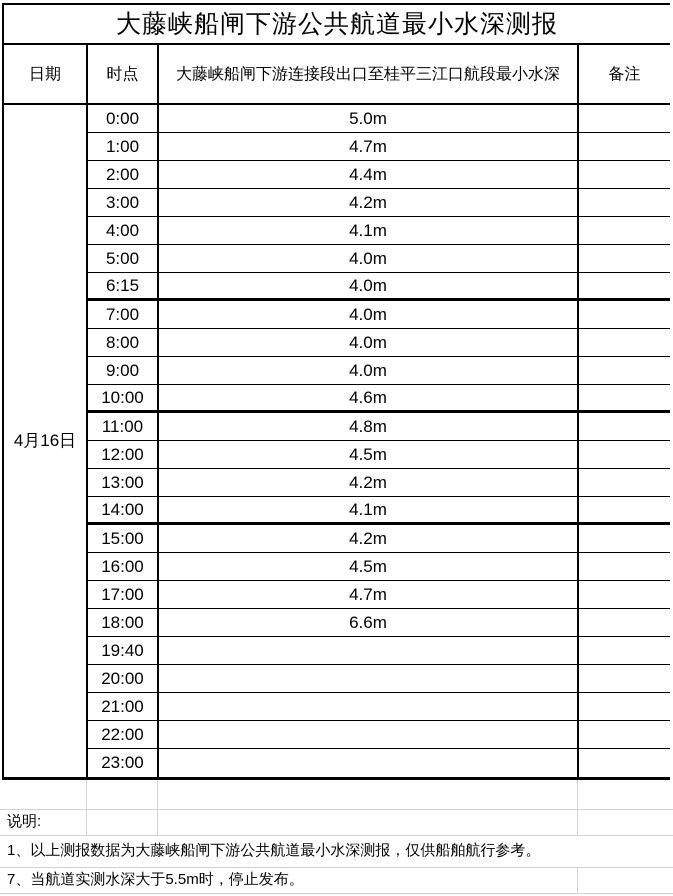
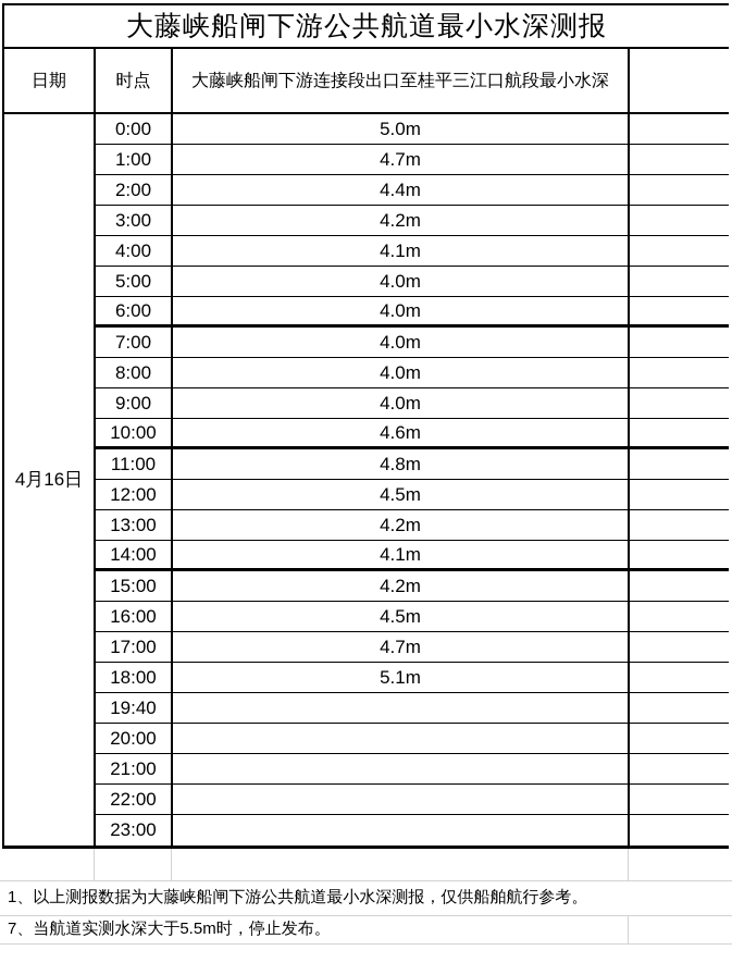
  大藤峡船闸下游公共航道最小水深测报
  日期
  时点
  大藤峡船闸下游连接段出口至桂平三江口航段最小水深
- 备注
  4月16日
  0:00
  5.0m
  1:00
  4.7m
  2:00
  4.4m
  3:00
  4.2m
  4:00
  4.1m
  5:00
  4.0m
- 6:15
+ 6:00
  4.0m
  7:00
  4.0m
  8:00
  4.0m
  9:00
  4.0m
  10:00
  4.6m
  11:00
  4.8m
  12:00
  4.5m
  13:00
  4.2m
  14:00
  4.1m
  15:00
  4.2m
  16:00
  4.5m
  17:00
  4.7m
  18:00
- 6.6m
+ 5.1m
  19:40
  20:00
  21:00
  22:00
  23:00
- 说明:
  1、以上测报数据为大藤峡船闸下游公共航道最小水深测报，仅供船舶航行参考。
  7、当航道实测水深大于5.5m时，停止发布。
